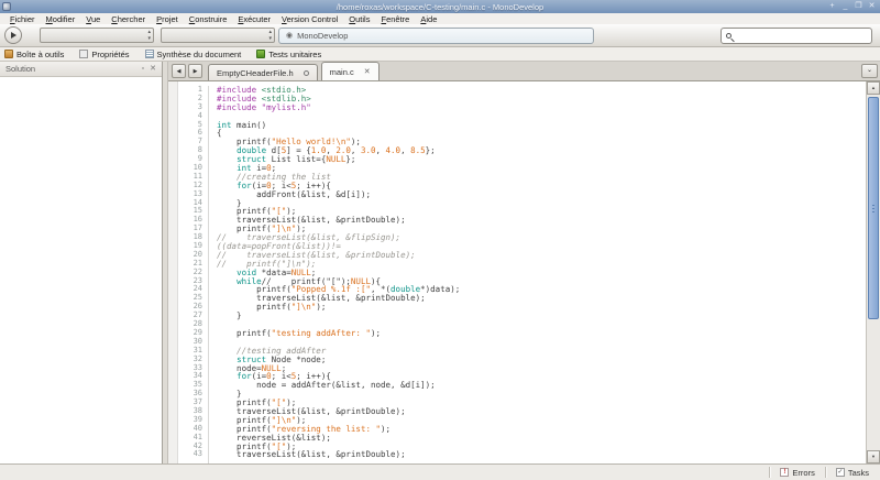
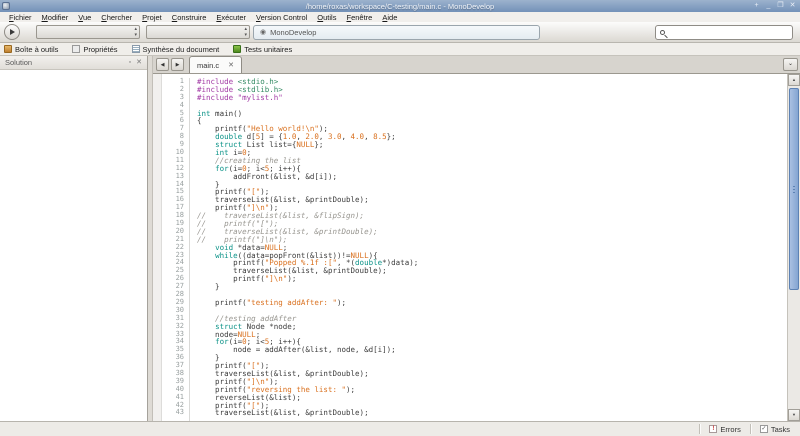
  /home/roxas/workspace/C-testing/main.c - MonoDevelop
  Fichier
  Modifier
  Vue
  Chercher
  Projet
  Construire
  Exécuter
  Version Control
  Outils
  Fenêtre
  Aide
  MonoDevelop
  Boîte à outils
  Propriétés
  Synthèse du document
  Tests unitaires
  Solution
- EmptyCHeaderFile.h
  main.c
  1
  #include <stdio.h>
  2
  #include <stdlib.h>
  3
  #include "mylist.h"
  4
  5
  int main()
  6
  {
  7
  printf("Hello world!\n");
  8
  double d[5] = {1.0, 2.0, 3.0, 4.0, 8.5};
  9
  struct List list={NULL};
  10
  int i=0;
  11
  //creating the list
  12
  for(i=0; i<5; i++){
  13
  addFront(&list, &d[i]);
  14
  }
  15
  printf("[");
  16
  traverseList(&list, &printDouble);
  17
  printf("]\n");
  18
  // traverseList(&list, &flipSign);
  19
- ((data=popFront(&list))!=
+ // printf("[");
  20
  // traverseList(&list, &printDouble);
  21
  // printf("]\n");
  22
  void *data=NULL;
  23
- while// printf("[");NULL){
+ while((data=popFront(&list))!=NULL){
  24
  printf("Popped %.1f :[", *(double*)data);
  25
  traverseList(&list, &printDouble);
  26
  printf("]\n");
  27
  }
  28
  29
  printf("testing addAfter: ");
  30
  31
  //testing addAfter
  32
  struct Node *node;
  33
  node=NULL;
  34
  for(i=0; i<5; i++){
  35
  node = addAfter(&list, node, &d[i]);
  36
  }
  37
  printf("[");
  38
  traverseList(&list, &printDouble);
  39
  printf("]\n");
  40
  printf("reversing the list: ");
  41
  reverseList(&list);
  42
  printf("[");
  43
  traverseList(&list, &printDouble);
  Errors
  Tasks
